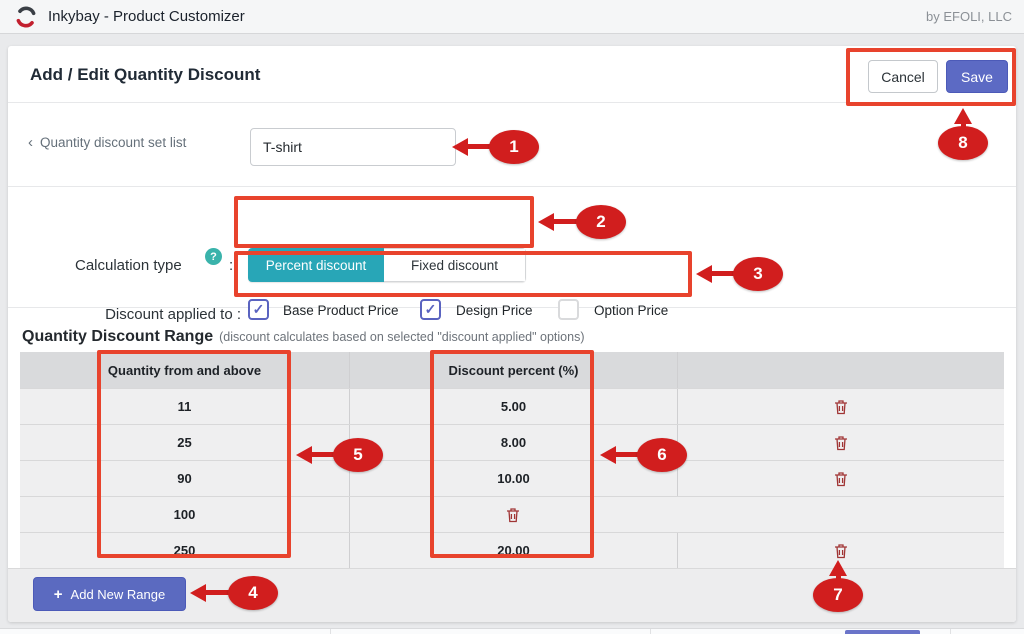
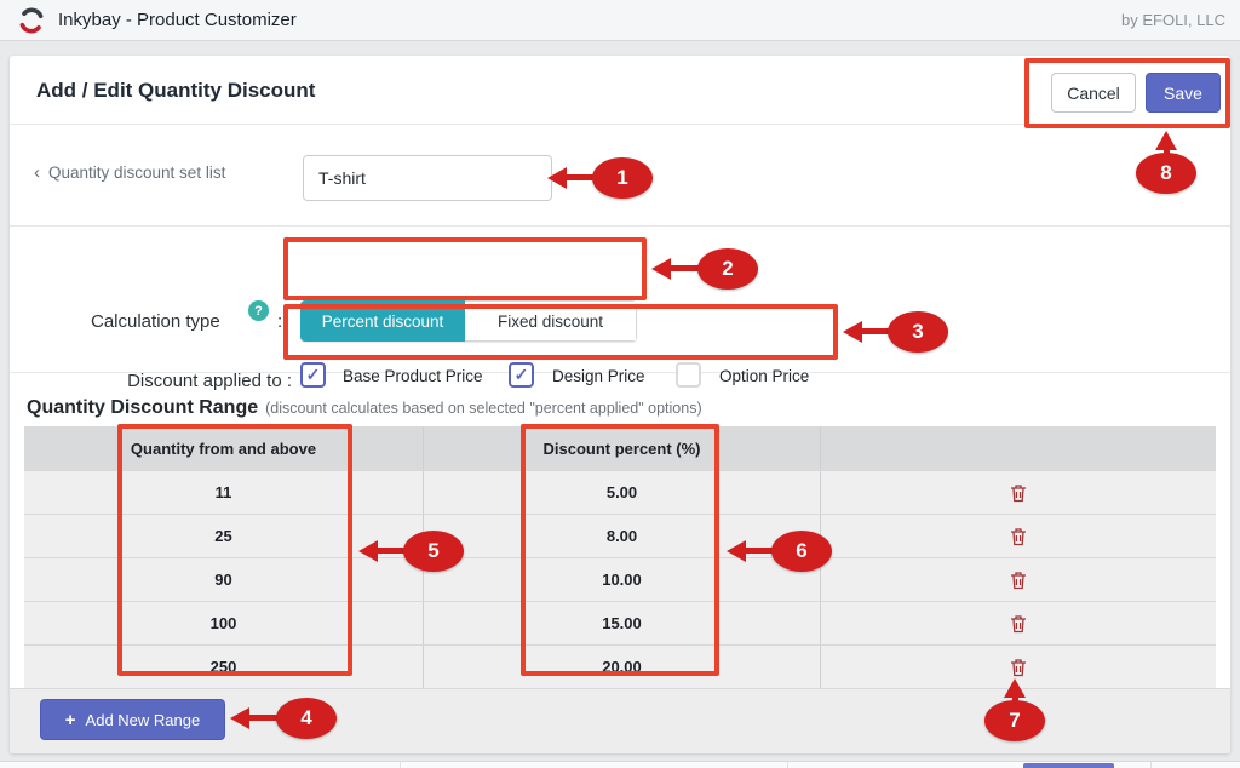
  Inkybay - Product Customizer
  by EFOLI, LLC
  Add / Edit Quantity Discount
  Cancel
  Save
  ‹ Quantity discount set list
  T-shirt
  Calculation type
  ?
  :
  Percent discount
  Fixed discount
  Discount applied to :
  ✓
  Base Product Price
  ✓
  Design Price
  Option Price
  Quantity Discount Range
- (discount calculates based on selected "discount applied" options)
+ (discount calculates based on selected "percent applied" options)
  Quantity from and above
  Discount percent (%)
  11
  5.00
  25
  8.00
  90
  10.00
  100
+ 15.00
  250
  20.00
  +
  Add New Range
  1
  2
  3
  4
  5
  6
  7
  8
